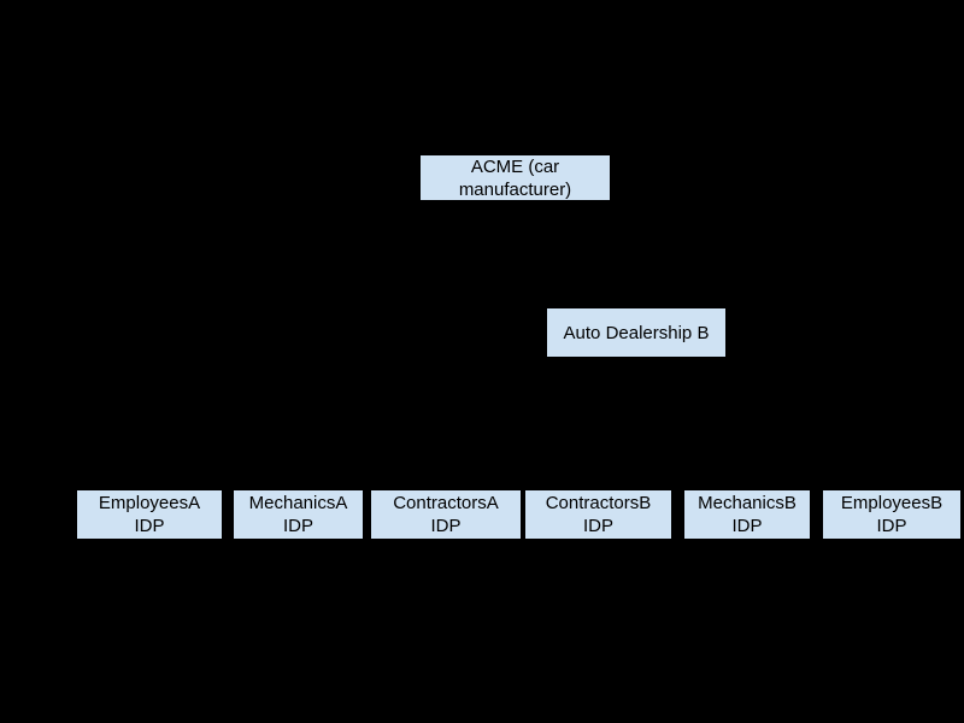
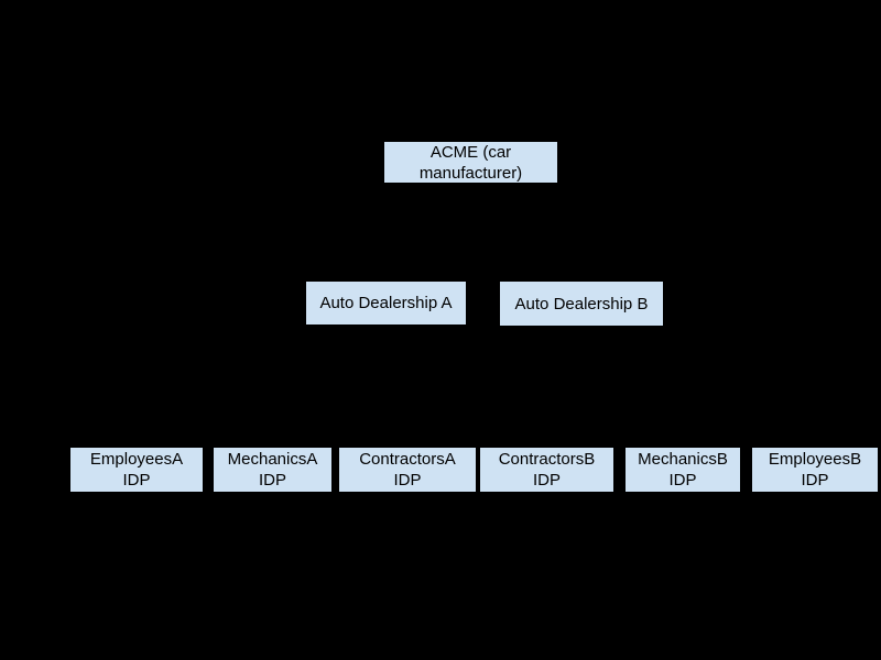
  ACME (car
  manufacturer)
+ Auto Dealership A
  Auto Dealership B
  EmployeesA
  IDP
  MechanicsA
  IDP
  ContractorsA
  IDP
  ContractorsB
  IDP
  MechanicsB
  IDP
  EmployeesB
  IDP
